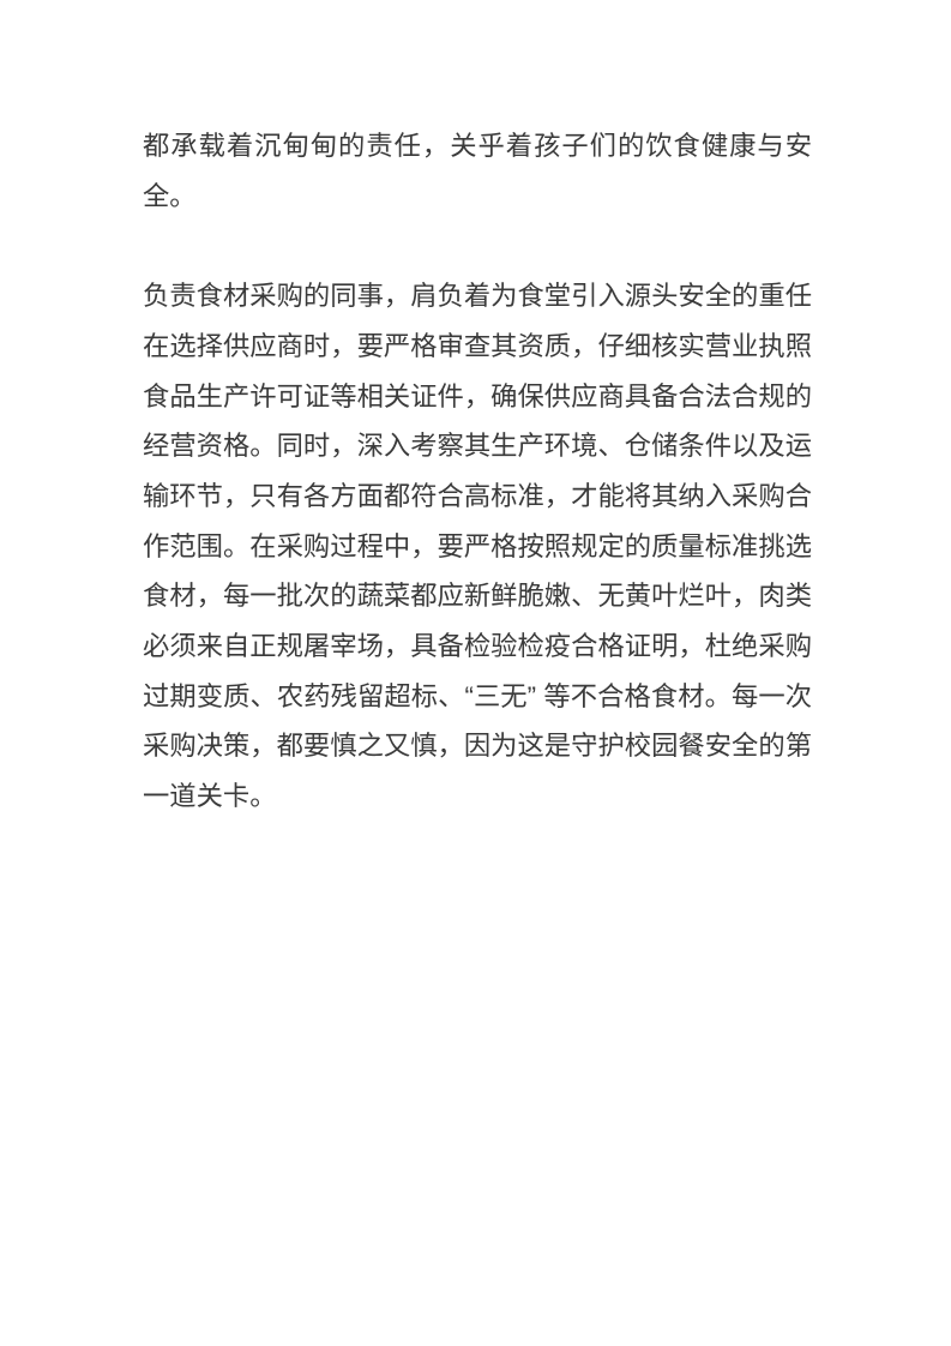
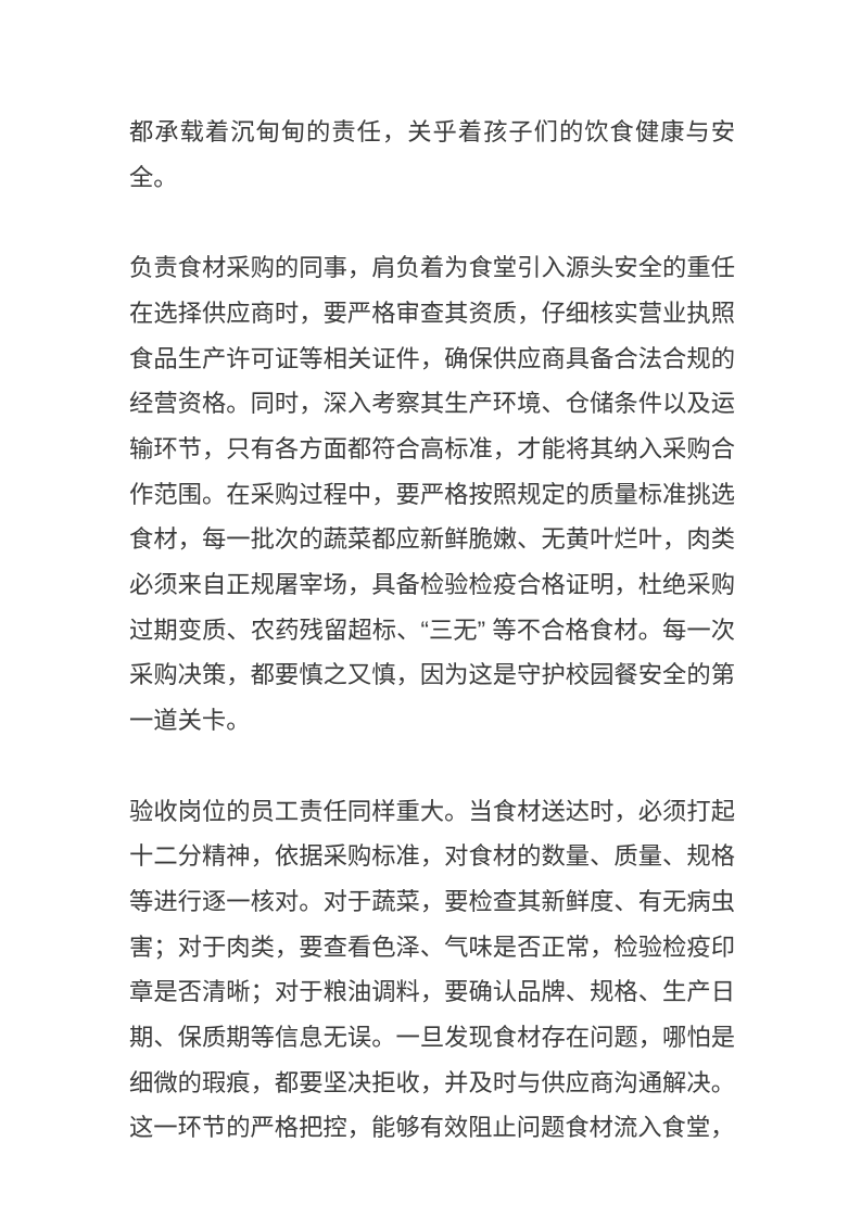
  都承载着沉甸甸的责任，关乎着孩子们的饮食健康与安全。
  负责食材采购的同事，肩负着为食堂引入源头安全的重任在选择供应商时，要严格审查其资质，仔细核实营业执照食品生产许可证等相关证件，确保供应商具备合法合规的经营资格。同时，深入考察其生产环境、仓储条件以及运输环节，只有各方面都符合高标准，才能将其纳入采购合作范围。在采购过程中，要严格按照规定的质量标准挑选食材，每一批次的蔬菜都应新鲜脆嫩、无黄叶烂叶，肉类必须来自正规屠宰场，具备检验检疫合格证明，杜绝采购过期变质、农药残留超标、“三无” 等不合格食材。每一次采购决策，都要慎之又慎，因为这是守护校园餐安全的第一道关卡。
+ 验收岗位的员工责任同样重大。当食材送达时，必须打起十二分精神，依据采购标准，对食材的数量、质量、规格等进行逐一核对。对于蔬菜，要检查其新鲜度、有无病虫害；对于肉类，要查看色泽、气味是否正常，检验检疫印章是否清晰；对于粮油调料，要确认品牌、规格、生产日期、保质期等信息无误。一旦发现食材存在问题，哪怕是细微的瑕痕，都要坚决拒收，并及时与供应商沟通解决。这一环节的严格把控，能够有效阻止问题食材流入食堂，
